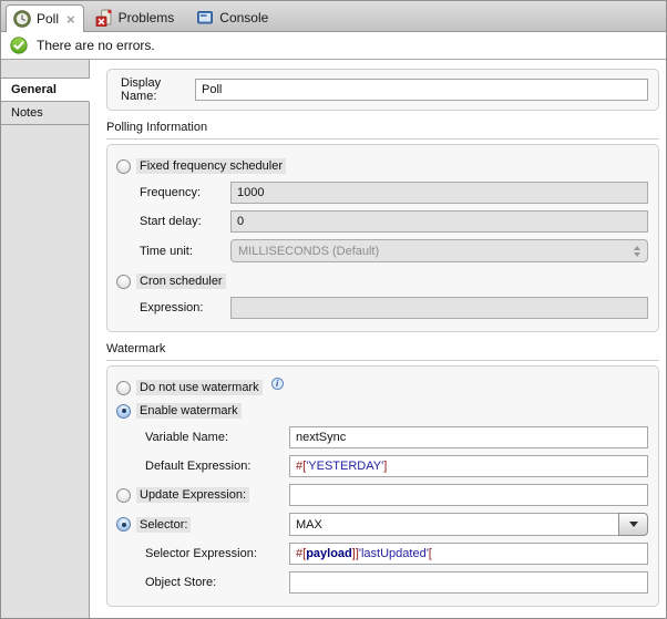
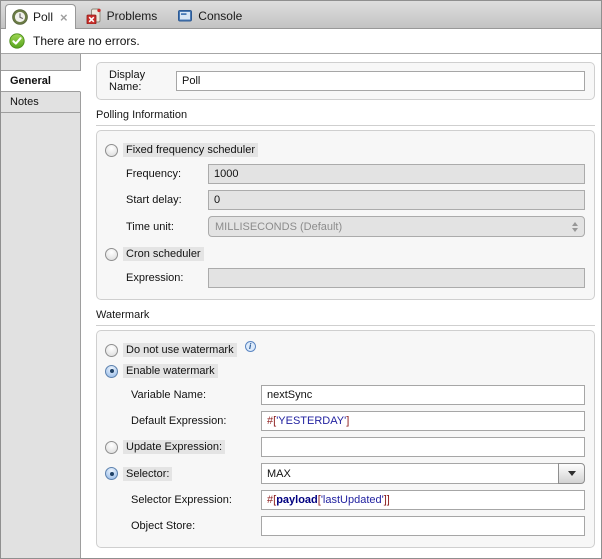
  Poll
  ×
  Problems
  Console
  There are no errors.
  General
  Notes
  Display Name:
  Poll
  Polling Information
  Fixed frequency scheduler
  Frequency:
  1000
  Start delay:
  0
  Time unit:
  MILLISECONDS (Default)
  Cron scheduler
  Expression:
  Watermark
  Do not use watermark
  i
  Enable watermark
  Variable Name:
  nextSync
  Default Expression:
  #[
  'YESTERDAY'
  ]
  Update Expression:
  Selector:
  MAX
  Selector Expression:
  #[
  payload
- ]]
+ [
  'lastUpdated'
- [
+ ]]
  Object Store:
